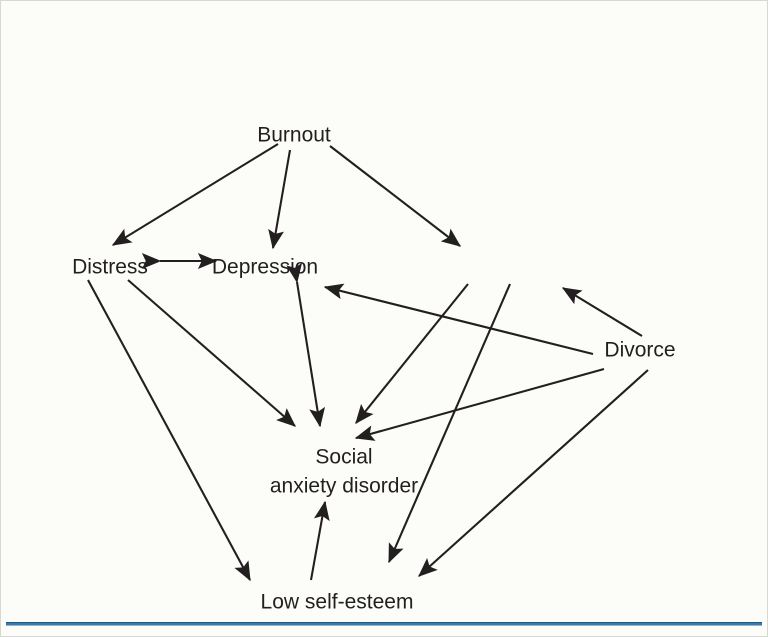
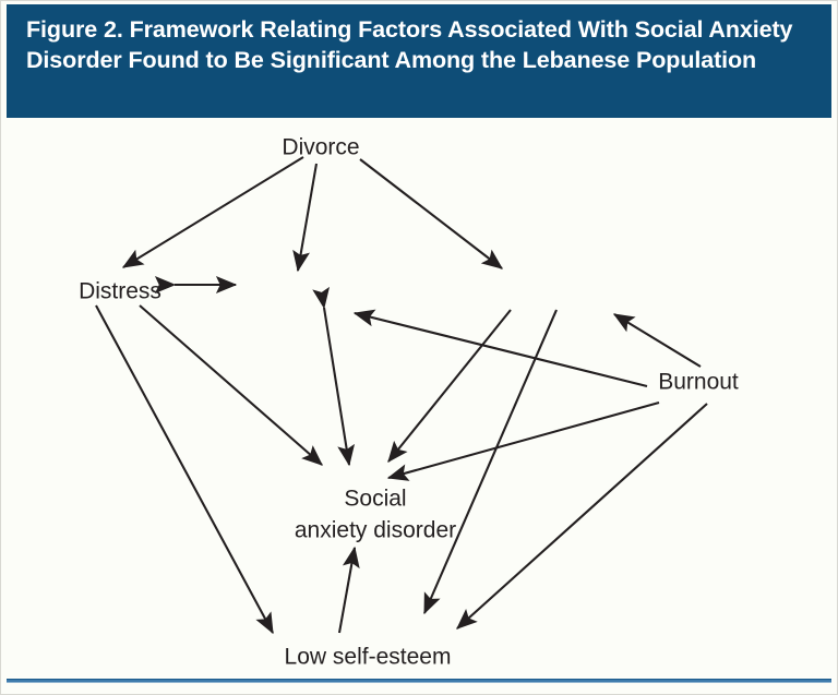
+ Figure 2. Framework Relating Factors Associated With Social Anxiety Disorder Found to Be Significant Among the Lebanese Population
- Burnout
+ Divorce
  Distress
- Depression
- Divorce
+ Burnout
  Social
  anxiety disorder
  Low self-esteem
